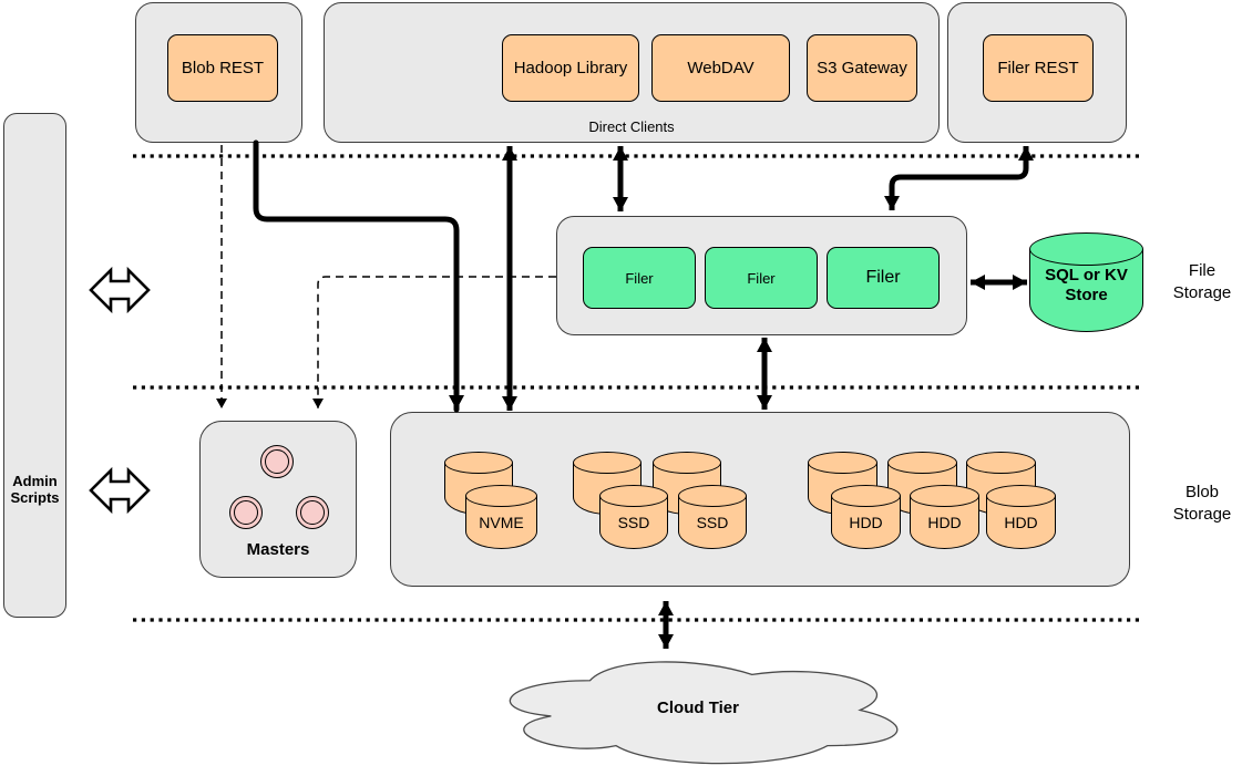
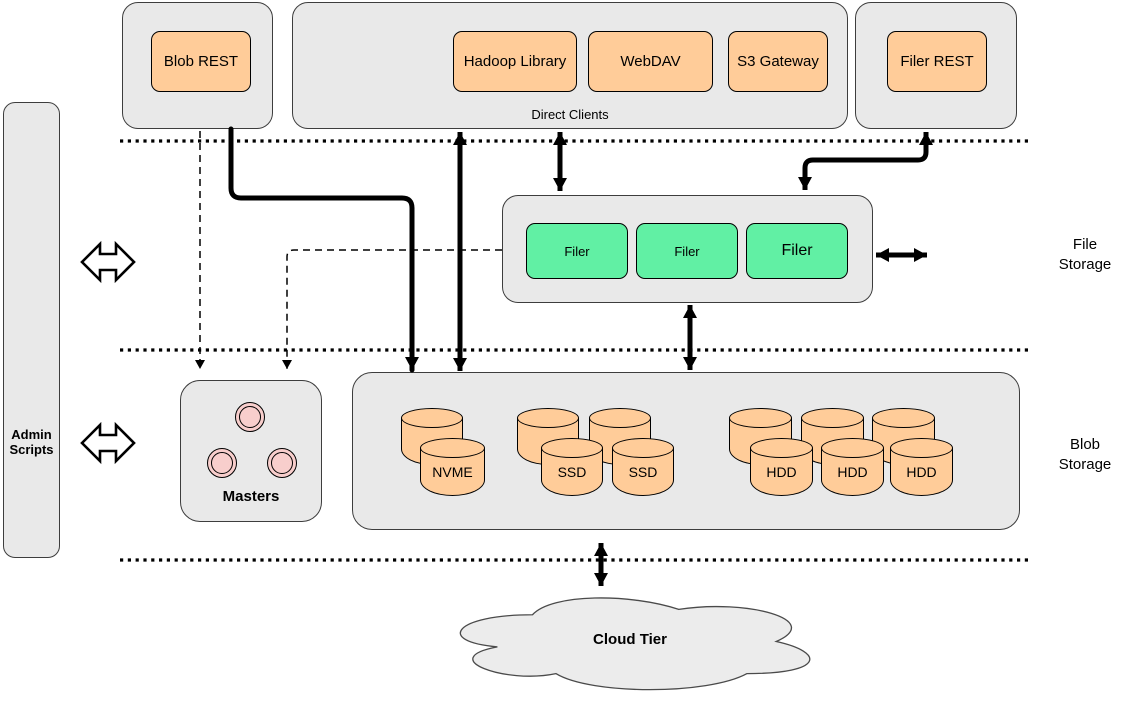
  Admin Scripts
  Blob REST
  Hadoop Library
  WebDAV
  S3 Gateway
  Direct Clients
  Filer REST
  Filer
  Filer
  Filer
- SQL or KV Store
  File Storage
  Masters
  NVME
  SSD
  SSD
  HDD
  HDD
  HDD
  Blob Storage
  Cloud Tier
